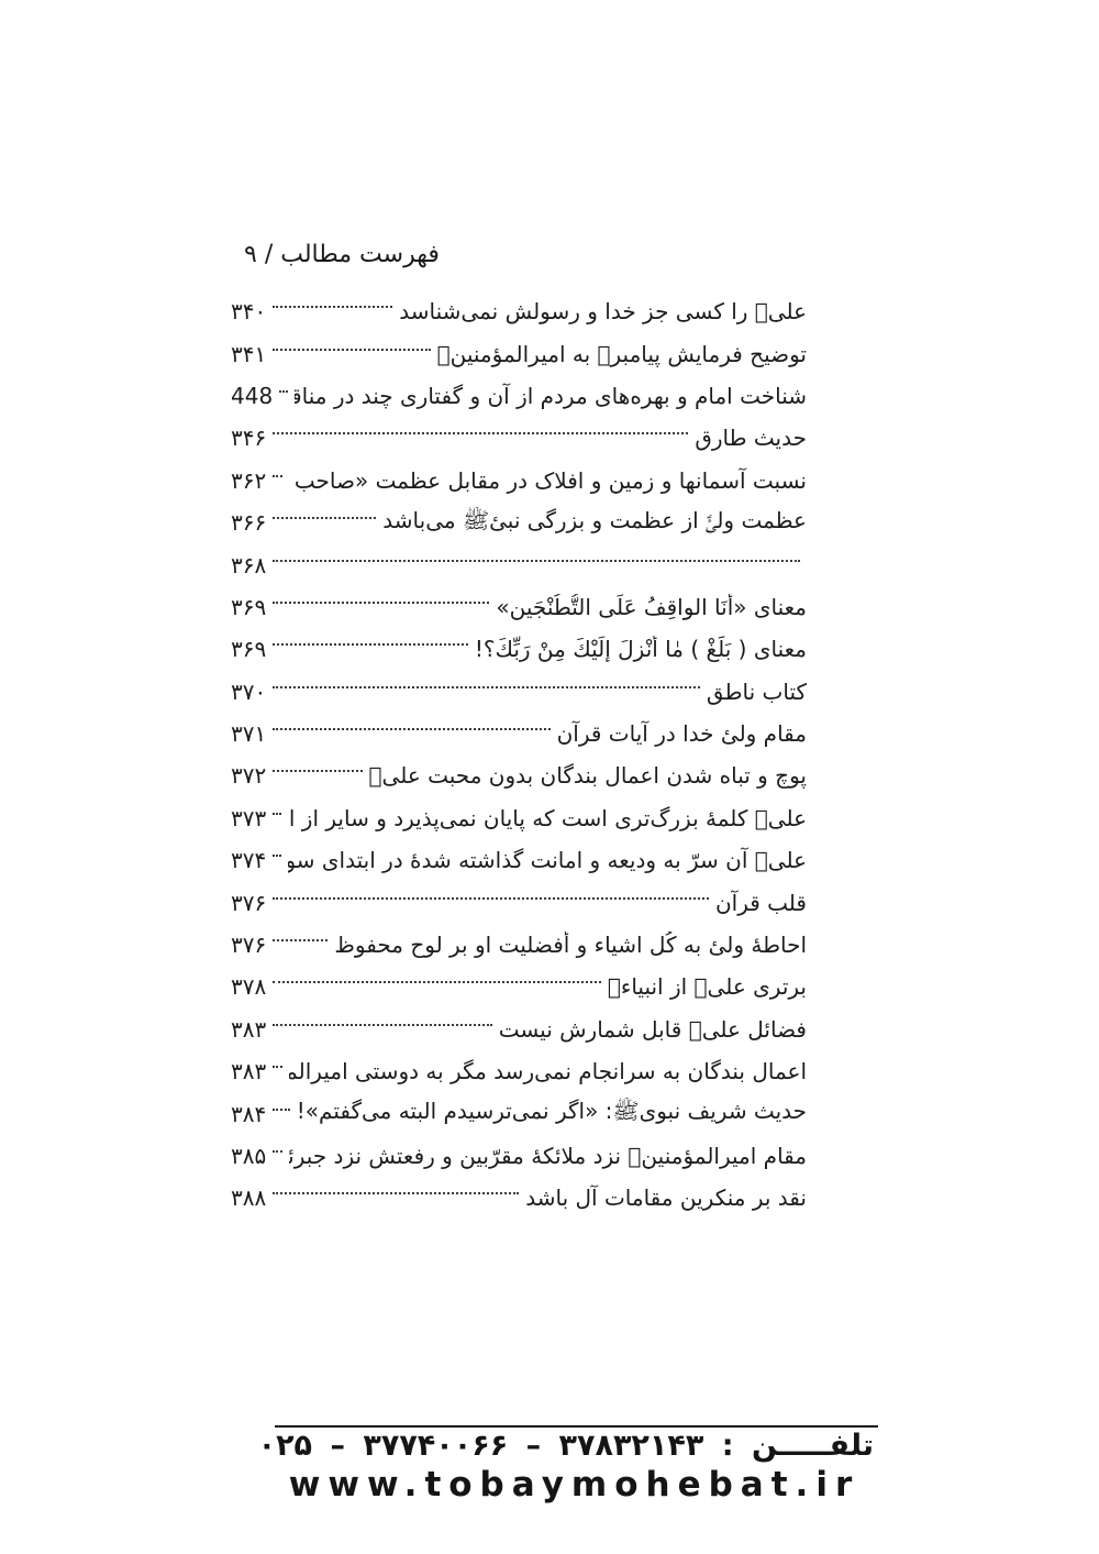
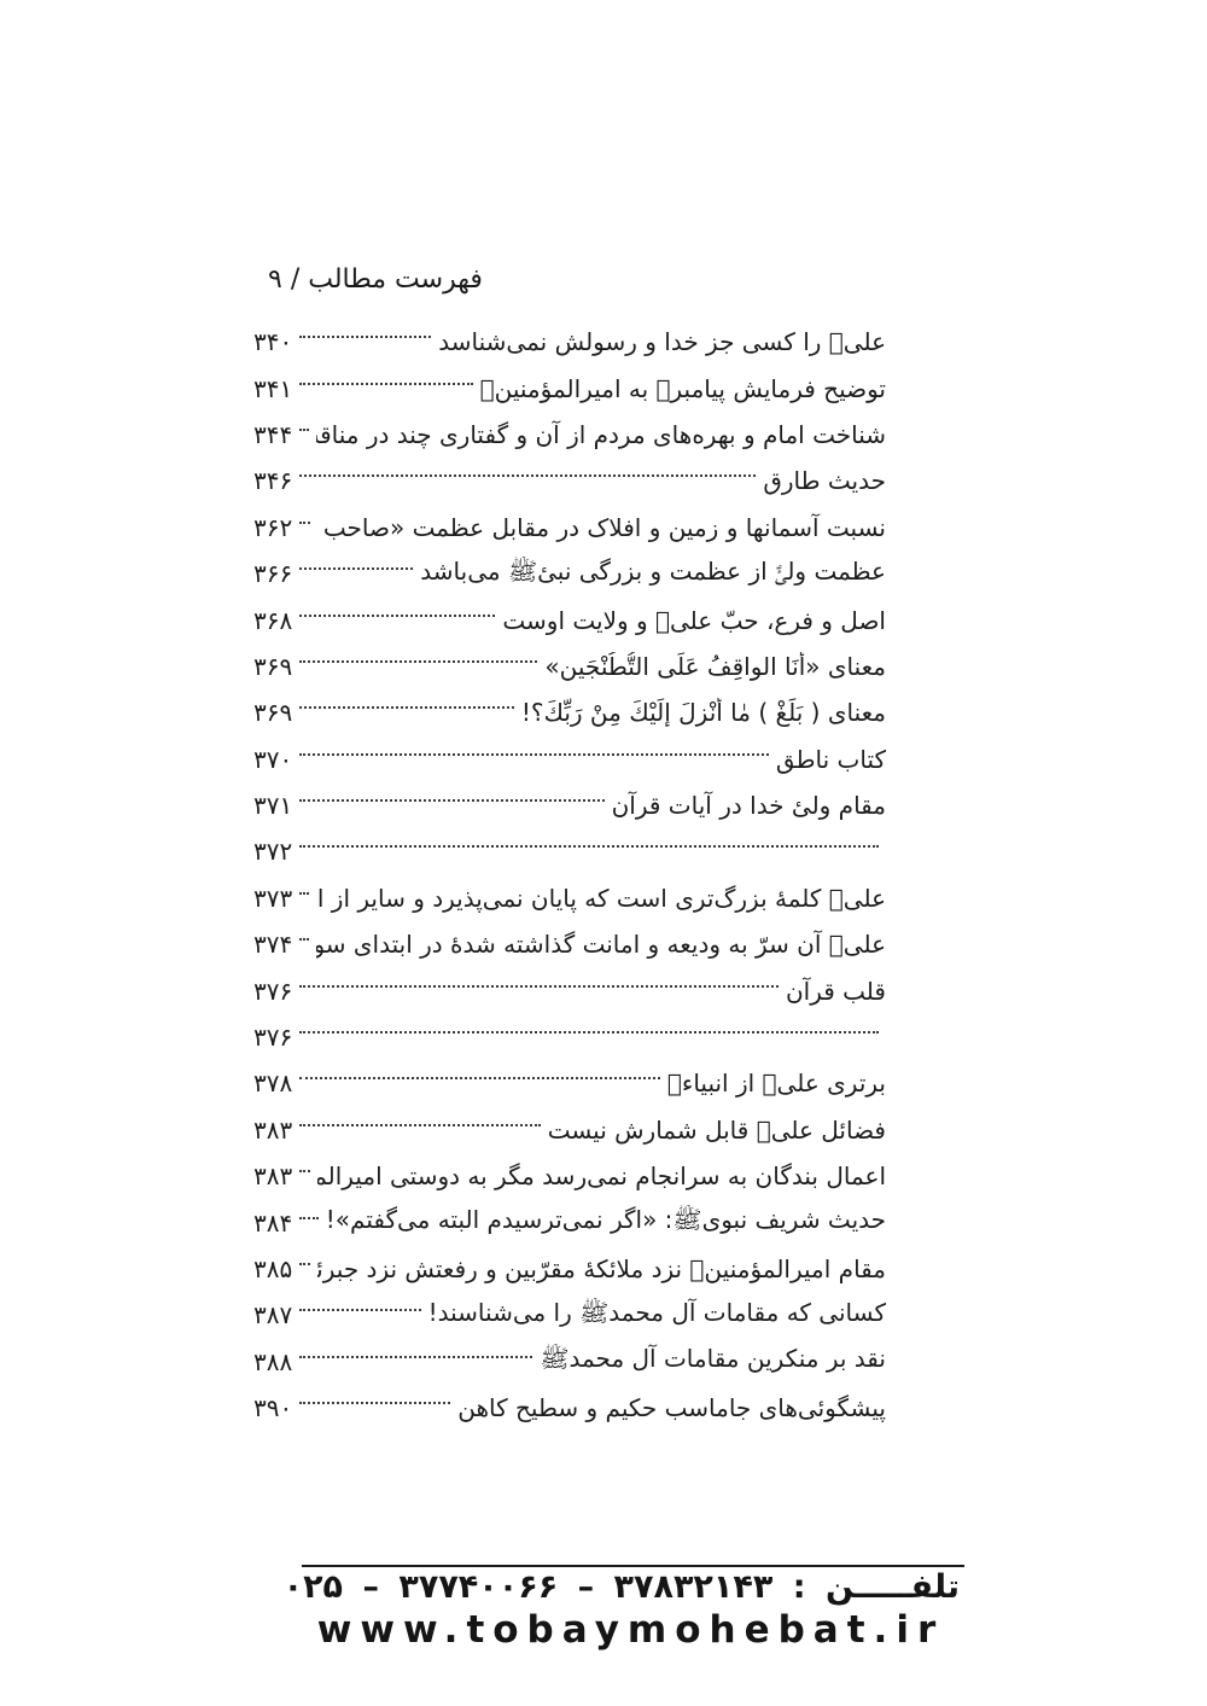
  فهرست مطالب / ۹
  علیؑ را کسی جز خدا و رسولش نمی‌شناسد
  ۳۴۰
  توضیح فرمایش پیامبرﷺ به امیرالمؤمنینؑ
  ۳۴۱
  شناخت امام و بهره‌های مردم از آن و گفتاری چند در مناق
- 448
+ ۳۴۴
  حدیث طارق
  ۳۴۶
  نسبت آسمانها و زمین و افلاک در مقابل عظمت «صاحب
  ۳۶۲
  عظمت ولیٔؑ از عظمت و بزرگی نبیٔﷺ می‌باشد
  ۳۶۶
+ اصل و فرع، حبّ علیؑ و ولایت اوست
  ۳۶۸
  معنای «أَنَا الواقِفُ عَلَى التُّطُنْجَينِ»
  ۳۶۹
  معنای ( بَلِّغْ ) مٰا أُنْزِلَ إِلَيْكَ مِنْ رَبِّكَ؟!
  ۳۶۹
  کتاب ناطق
  ۳۷۰
  مقام ولیٔ خدا در آیات قرآن
  ۳۷۱
- پوچ و تباه شدن اعمال بندگان بدون محبت علیؑ
  ۳۷۲
  علیؑ کلمهٔ بزرگتری است که پایان نمی‌پذیرد و سایر از ا
  ۳۷۳
  علیؑ آن سرّ به ودیعه و امانت گذاشته شدهٔ در ابتدای سو
  ۳۷۴
  قلب قرآن
  ۳۷۶
- احاطهٔ ولیٔ به کُل اشیاء و أفضلیت او بر لوح محفوظ
  ۳۷۶
  برتری علیؑ از انبیاءؑ
  ۳۷۸
  فضائل علیؑ قابل شمارش نیست
  ۳۸۳
  اعمال بندگان به سرانجام نمی‌رسد مگر به دوستی امیرالم
  ۳۸۳
  حدیث شریف نبویﷺ: «اگر نمی‌ترسیدم البته می‌گفتم»!
  ۳۸۴
  مقام امیرالمؤمنینؑ نزد ملائکهٔ مقرّبین و رفعتش نزد جبرئ
  ۳۸۵
+ کسانی که مقامات آل محمدﷺ را می‌شناسند!
+ ۳۸۷
- نقد بر منکرین مقامات آل باشد
+ نقد بر منکرین مقامات آل محمدﷺ
  ۳۸۸
+ پیشگوئی‌های جاماسب حکیم و سطیح کاهن
+ ۳۹۰
  تلفـــــن : ۳۷۸۳۲۱۴۳ – ۳۷۷۴۰۰۶۶ – ۰۲۵
  www.tobaymohebat.ir
